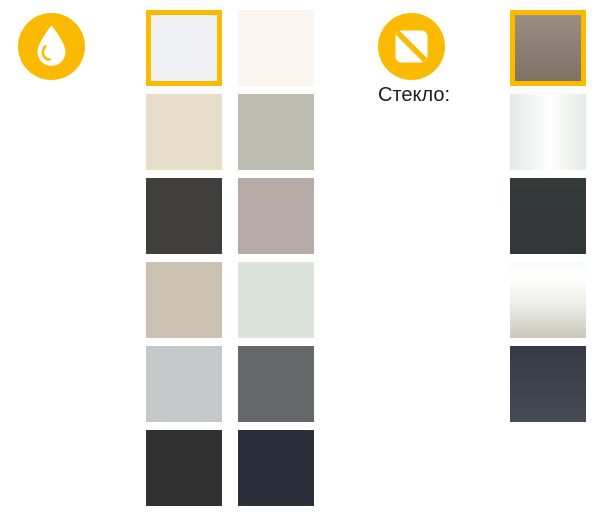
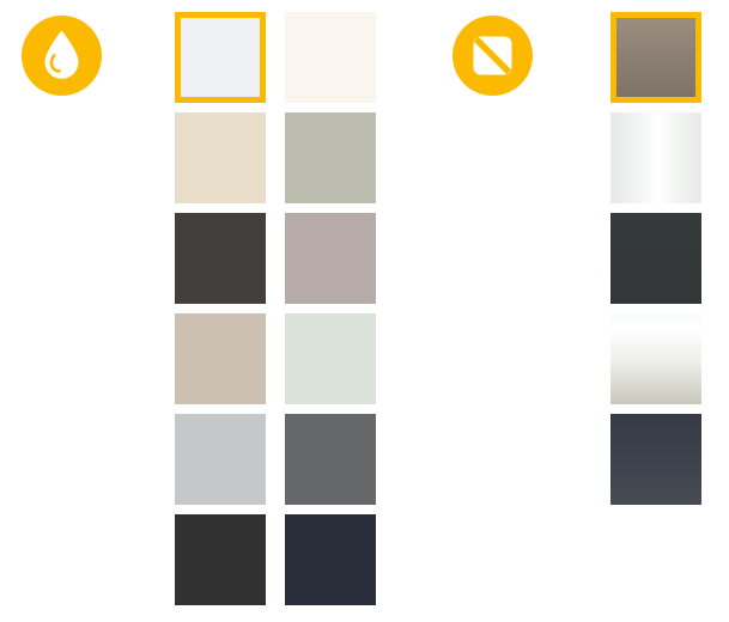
- Стекло:
